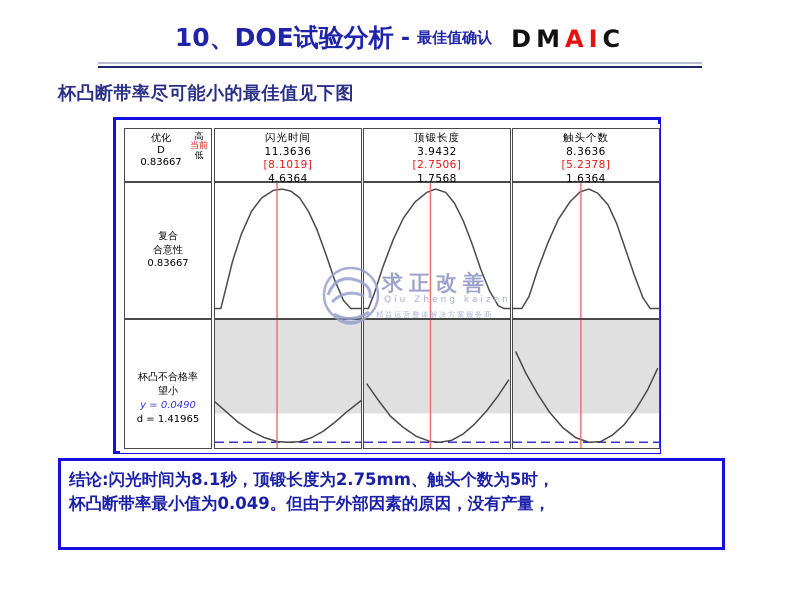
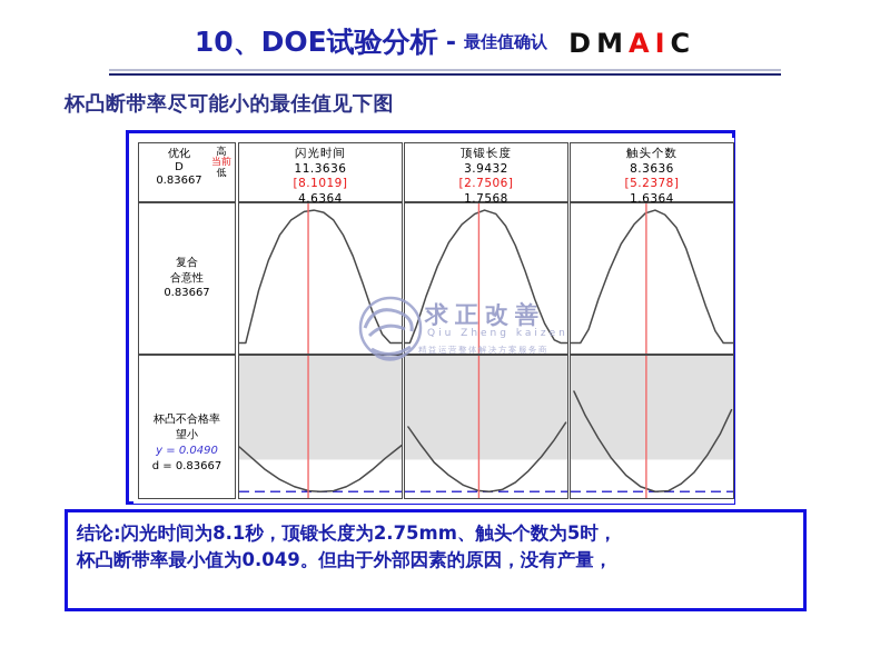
  10、DOE试验分析 - 最佳值确认 DMAIC
  杯凸断带率尽可能小的最佳值见下图
  优化
  D
  0.83667
  高
  当前
  低
  闪光时间
  11.3636
  [8.1019]
  4.6364
  顶锻长度
  3.9432
  [2.7506]
  1.7568
  触头个数
  8.3636
  [5.2378]
  1.6364
  复合
  合意性
  0.83667
  杯凸不合格率
  望小
  y = 0.0490
- d = 1.41965
+ d = 0.83667
  求正改善
  Qiu Zheng kaizen
  精益运营整体解决方案服务商
  结论:闪光时间为8.1秒，顶锻长度为2.75mm、触头个数为5时，
  杯凸断带率最小值为0.049。但由于外部因素的原因，没有产量，
